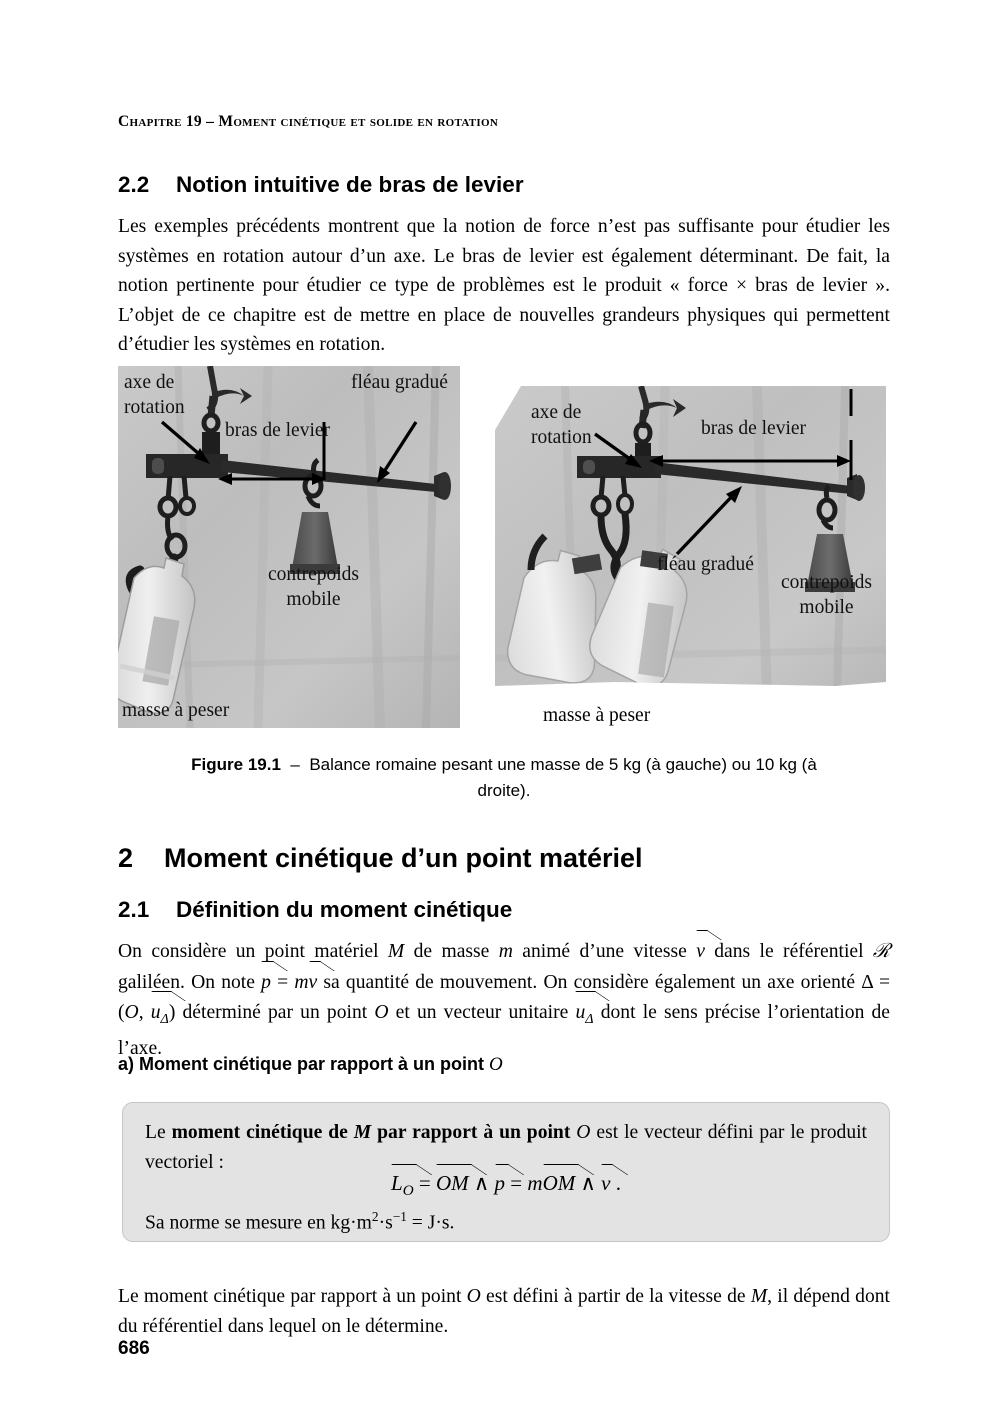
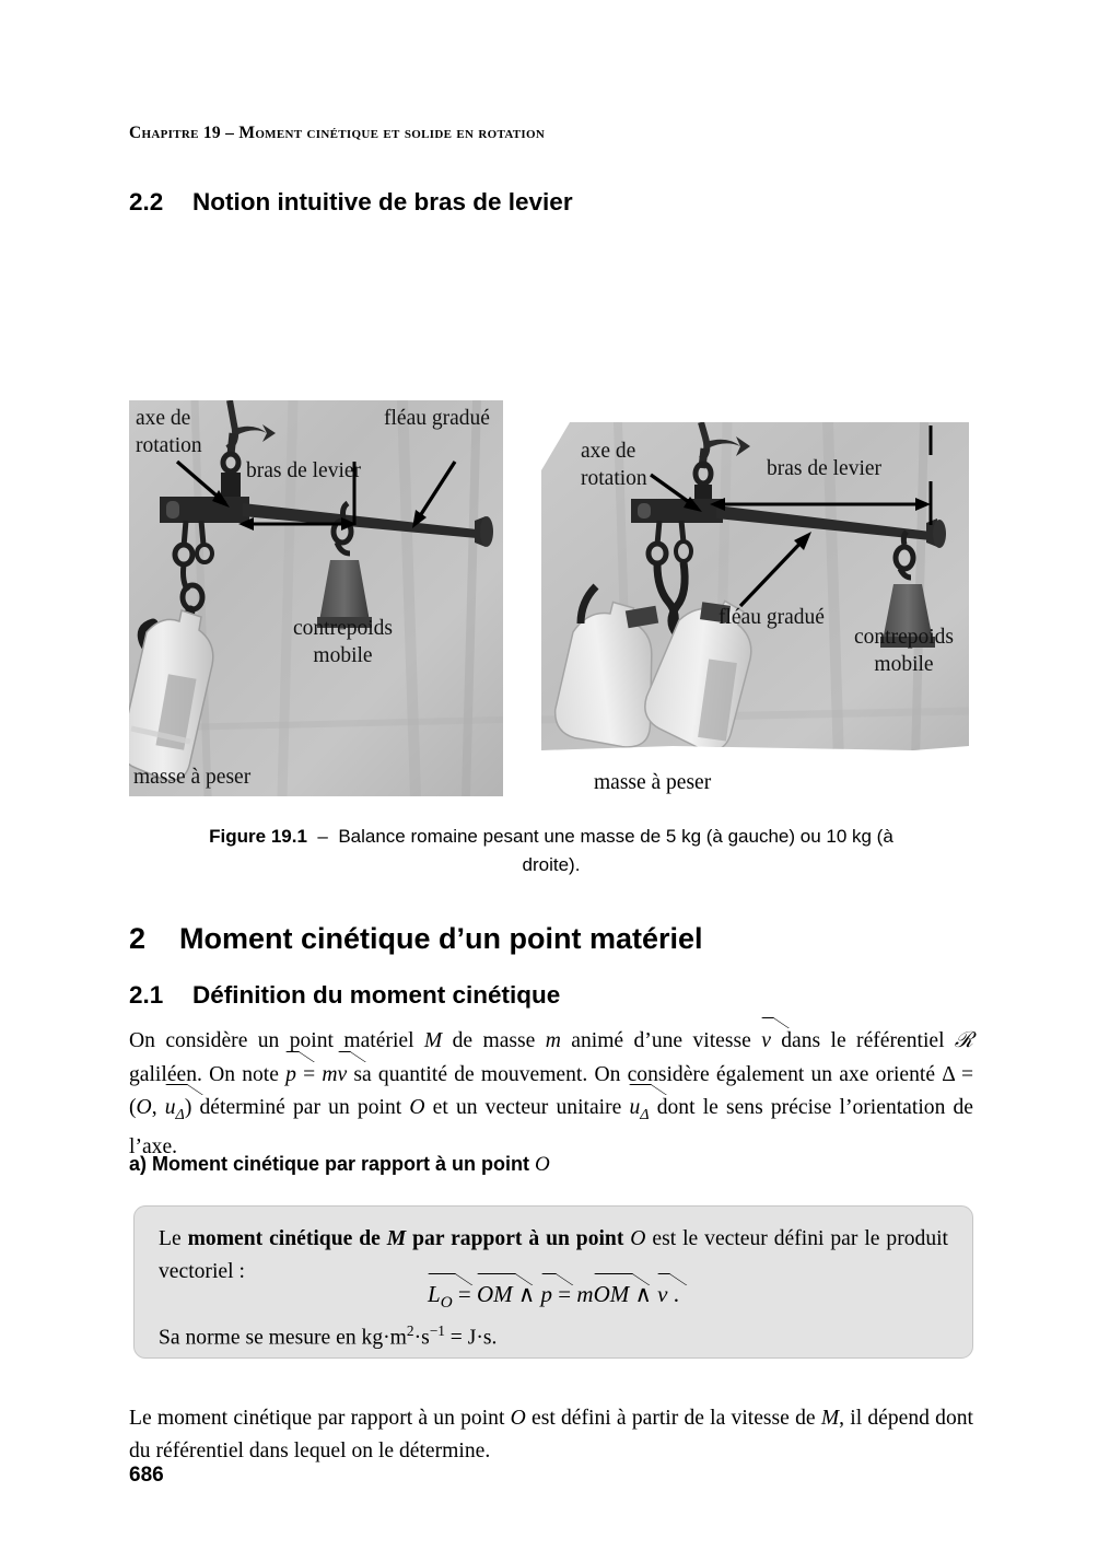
  Chapitre 19 – Moment cinétique et solide en rotation
  2.2 Notion intuitive de bras de levier
- Les exemples précédents montrent que la notion de force n’est pas suffisante pour étudier les systèmes en rotation autour d’un axe. Le bras de levier est également déterminant. De fait, la notion pertinente pour étudier ce type de problèmes est le produit « force × bras de levier ». L’objet de ce chapitre est de mettre en place de nouvelles grandeurs physiques qui permettent d’étudier les systèmes en rotation.
  axe de
  rotation
  bras de levier
  fléau gradué
  contrepoids
  mobile
  masse à peser
  axe de
  rotation
  bras de levier
  fléau gradué
  contrepoids
  mobile
  masse à peser
  Figure 19.1 – Balance romaine pesant une masse de 5 kg (à gauche) ou 10 kg (à droite).
  2 Moment cinétique d’un point matériel
  2.1 Définition du moment cinétique
  On considère un point matériel M de masse m animé d’une vitesse v dans le référentiel ℛ galiléen. On note p = mv sa quantité de mouvement. On considère également un axe orienté Δ = (O, uΔ) déterminé par un point O et un vecteur unitaire uΔ dont le sens précise l’orientation de l’axe.
  a) Moment cinétique par rapport à un point O
  Le moment cinétique de M par rapport à un point O est le vecteur défini par le produit vectoriel :
  LO = OM ∧ p = mOM ∧ v .
  Sa norme se mesure en kg·m2·s−1 = J·s.
  Le moment cinétique par rapport à un point O est défini à partir de la vitesse de M, il dépend dont du référentiel dans lequel on le détermine.
  686
